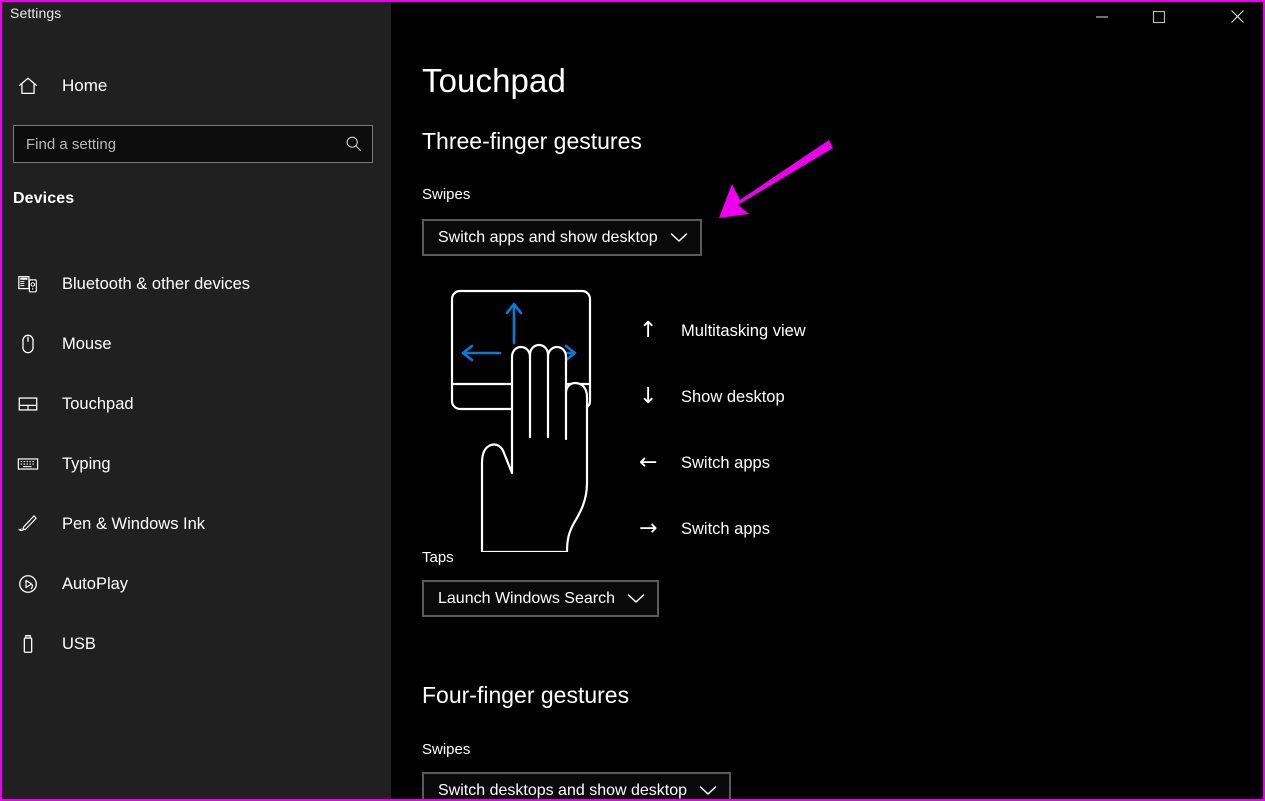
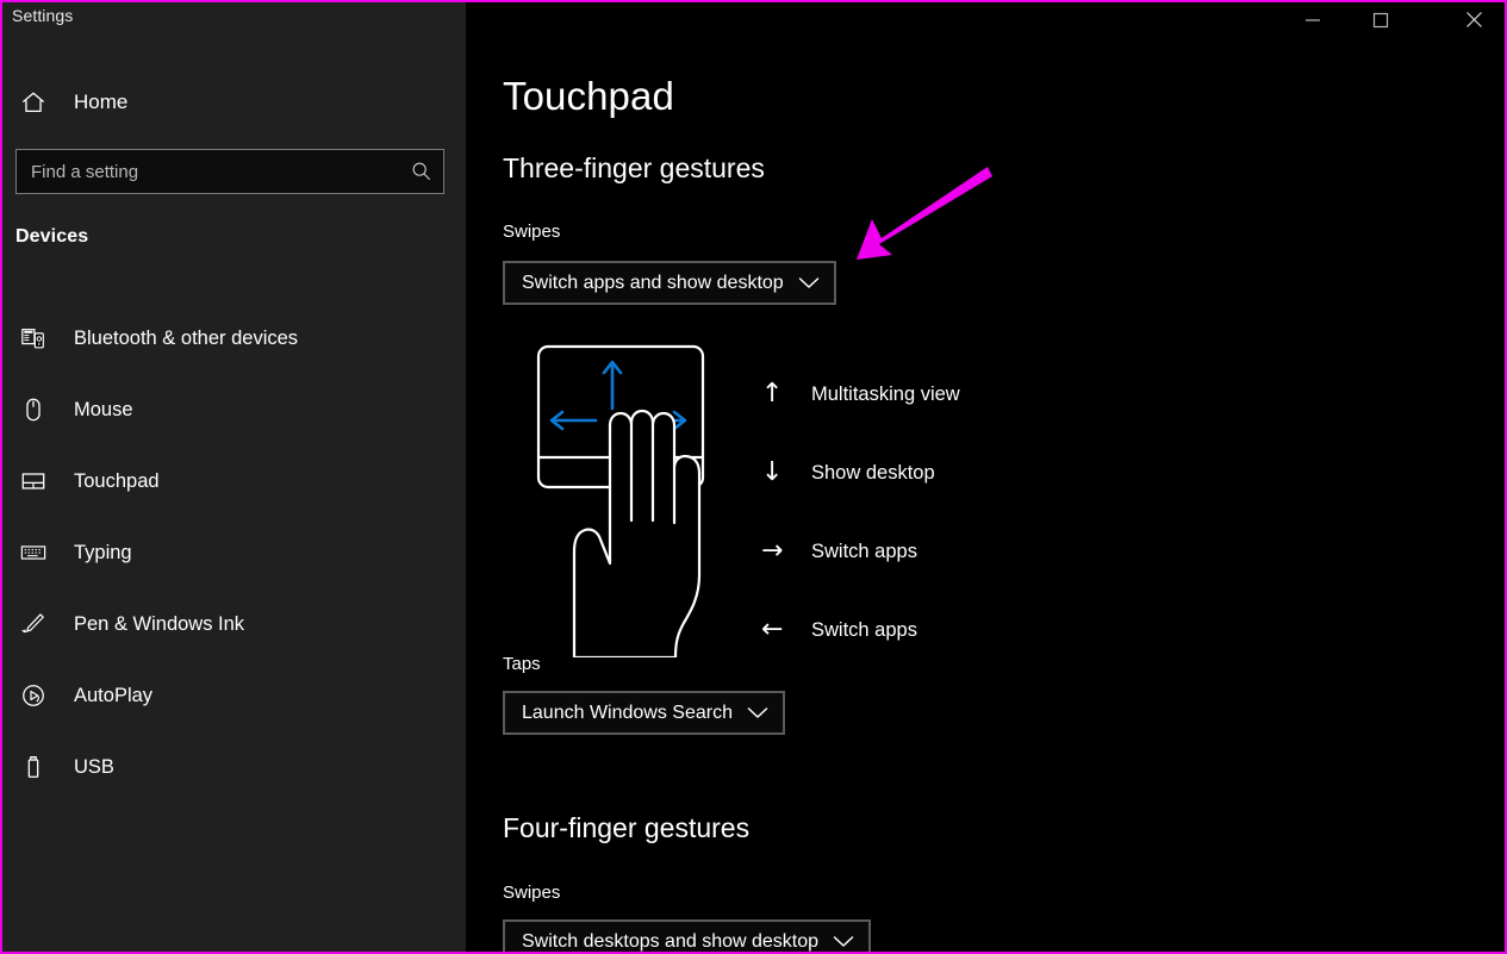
  Settings
  Home
  Find a setting
  Devices
  Bluetooth & other devices
  Mouse
  Touchpad
  Typing
  Pen & Windows Ink
  AutoPlay
  USB
  Touchpad
  Three-finger gestures
  Swipes
  Switch apps and show desktop
  ↑
  Multitasking view
  ↓
  Show desktop
- ←
+ →
  Switch apps
- →
+ ←
  Switch apps
  Taps
  Launch Windows Search
  Four-finger gestures
  Swipes
  Switch desktops and show desktop
